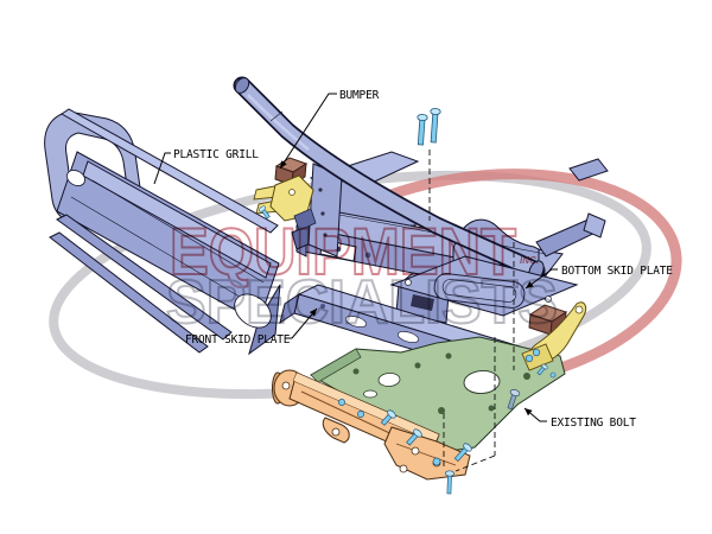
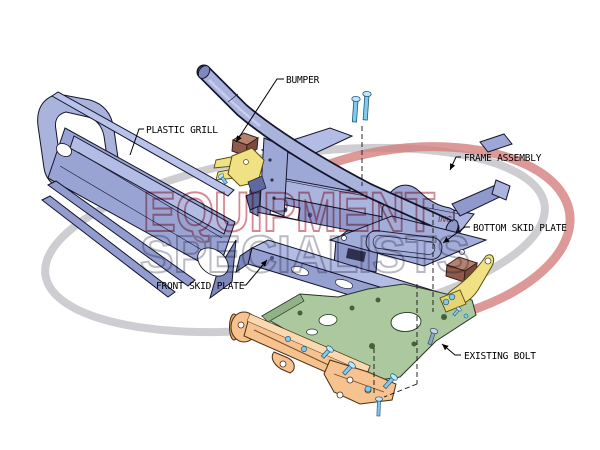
  EQUIPMENT
  SPECIALISTS
  INC.
  BUMPER
  PLASTIC GRILL
+ FRAME ASSEMBLY
  BOTTOM SKID PLATE
  FRONT SKID PLATE
  EXISTING BOLT
